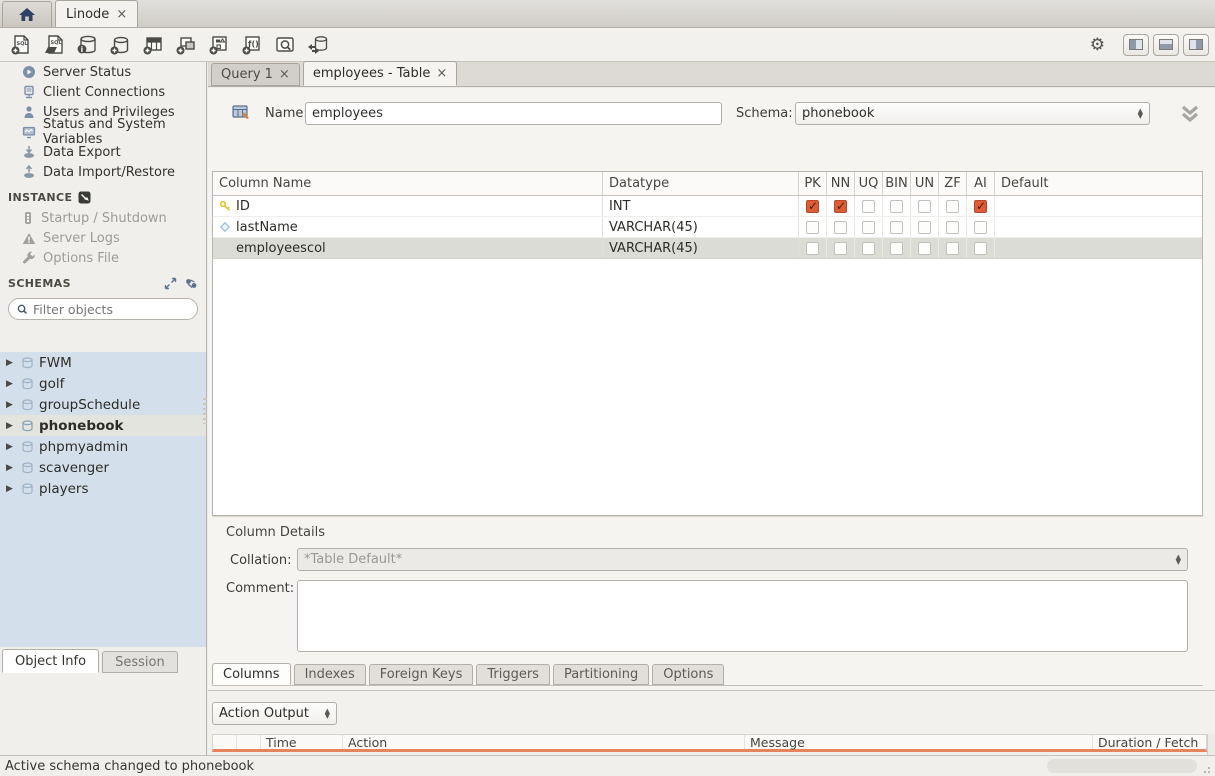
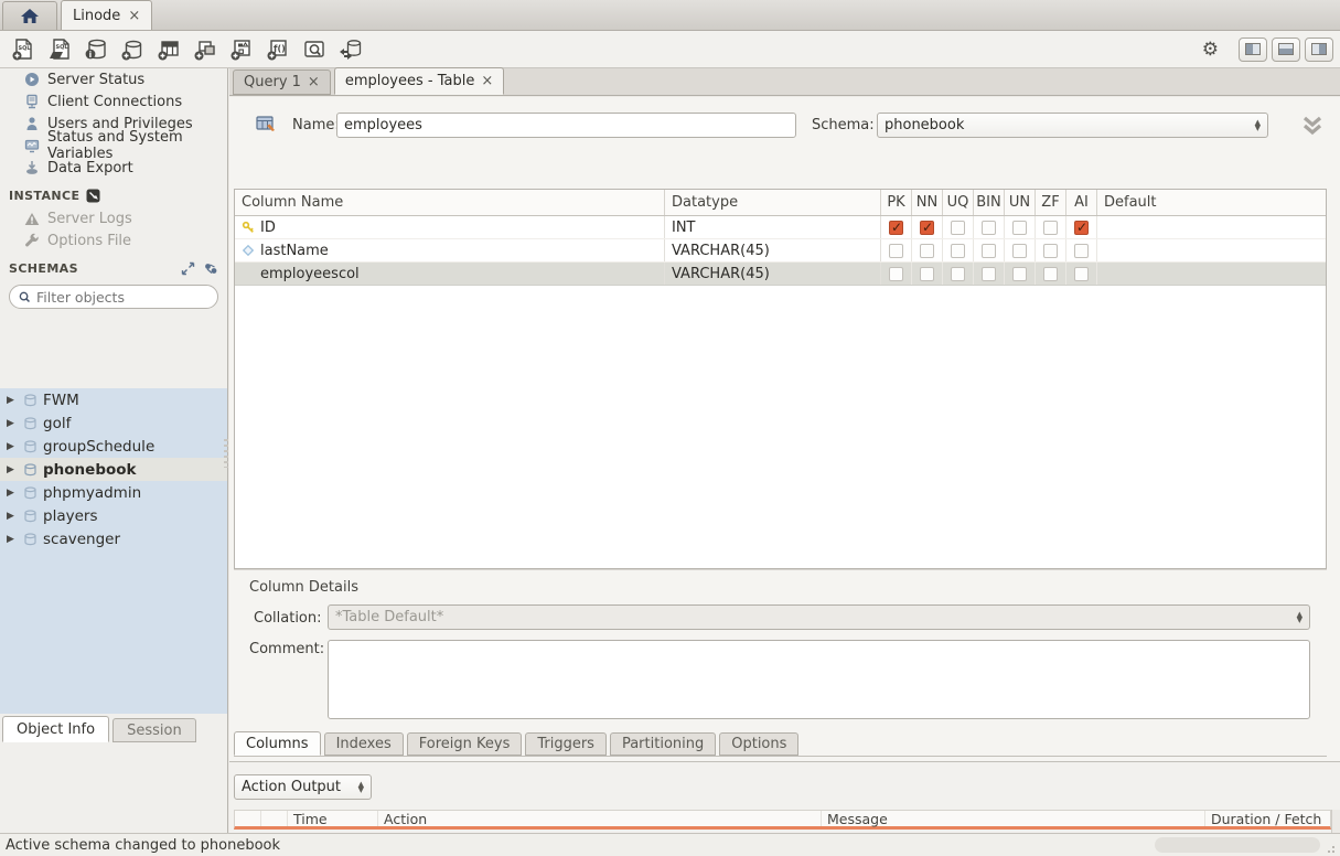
  Linode
  ×
  i
  ƒ()
  ⚙
  Server Status
  Client Connections
  Users and Privileges
  Status and System Variables
  Data Export
- Data Import/Restore
  INSTANCE
- Startup / Shutdown
  Server Logs
  Options File
  SCHEMAS
  Filter objects
  ▶
  FWM
  ▶
  golf
  ▶
  groupSchedule
  ▶
  phonebook
  ▶
  phpmyadmin
  ▶
- scavenger
+ players
  ▶
- players
+ scavenger
  Object Info
  Session
  Query 1
  ×
  employees - Table
  ×
  Name
  employees
  Schema:
  phonebook
  ▲
  ▼
  Column Name
  Datatype
  PK
  NN
  UQ
  BIN
  UN
  ZF
  AI
  Default
  ID
  INT
  lastName
  VARCHAR(45)
  employeescol
  VARCHAR(45)
  Column Details
  Collation:
  *Table Default*
  ▲
  ▼
  Comment:
  Columns
  Indexes
  Foreign Keys
  Triggers
  Partitioning
  Options
  Action Output
  ▲
  ▼
  Time
  Action
  Message
  Duration / Fetch
  Active schema changed to phonebook
